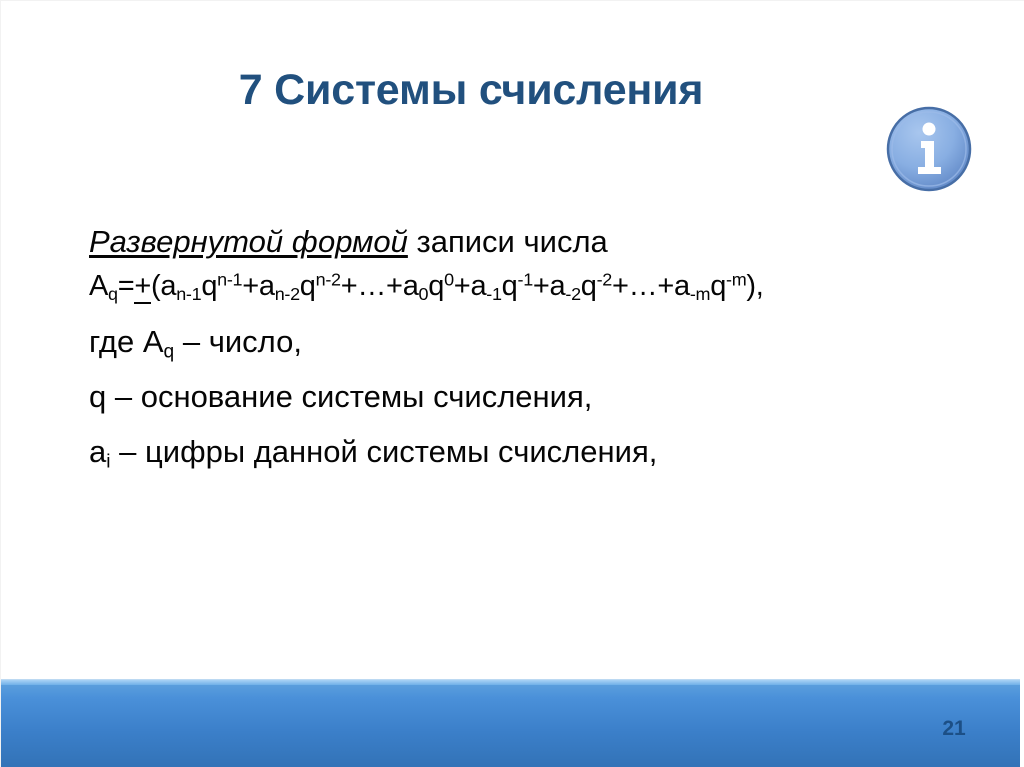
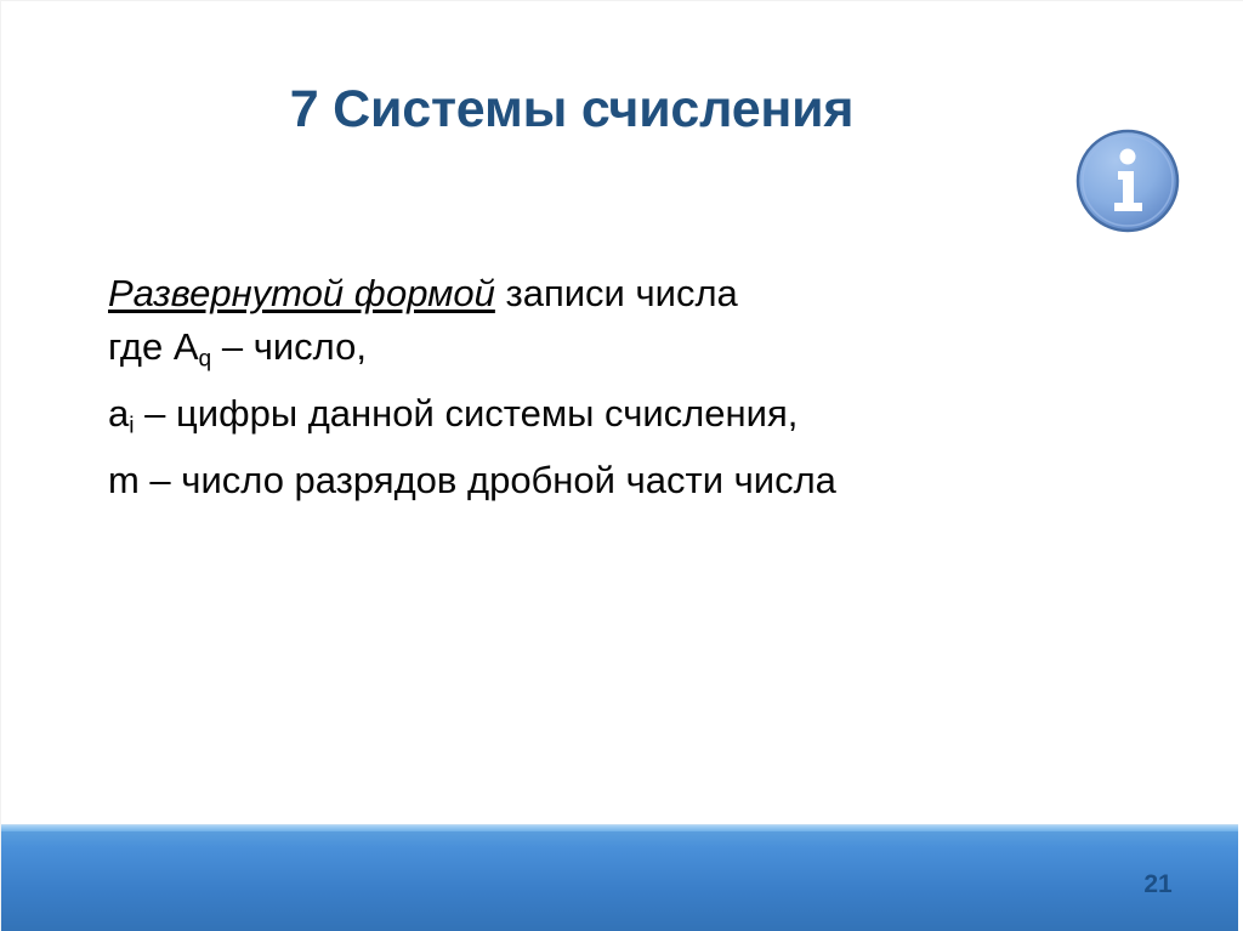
  7 Системы счисления
  Развернутой формой записи числа
- Aq=+(an-1qn-1+an-2qn-2+…+a0q0+a-1q-1+a-2q-2+…+a-mq-m),
  где Aq – число,
- q – основание системы счисления,
  ai – цифры данной системы счисления,
+ m – число разрядов дробной части числа
  21
